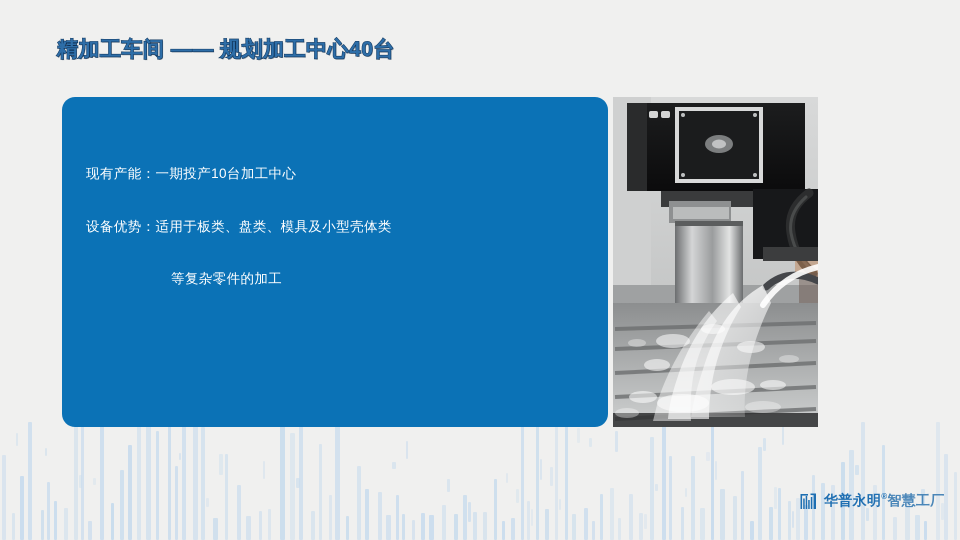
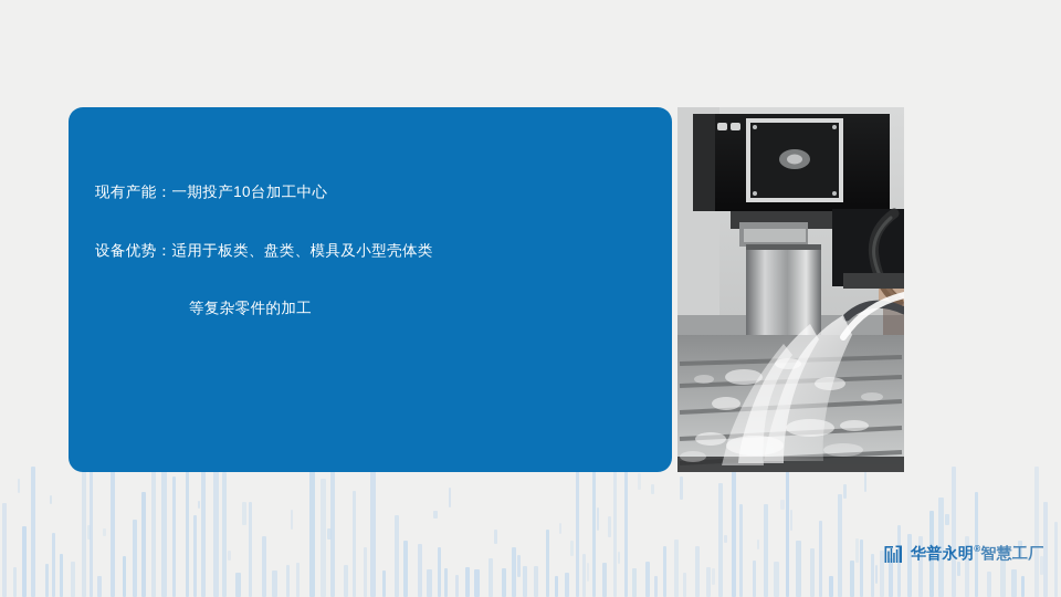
- 精加工车间 —— 规划加工中心40台
  现有产能：一期投产10台加工中心
  设备优势：适用于板类、盘类、模具及小型壳体类
  等复杂零件的加工
  华普永明
  ®
  智慧工厂
